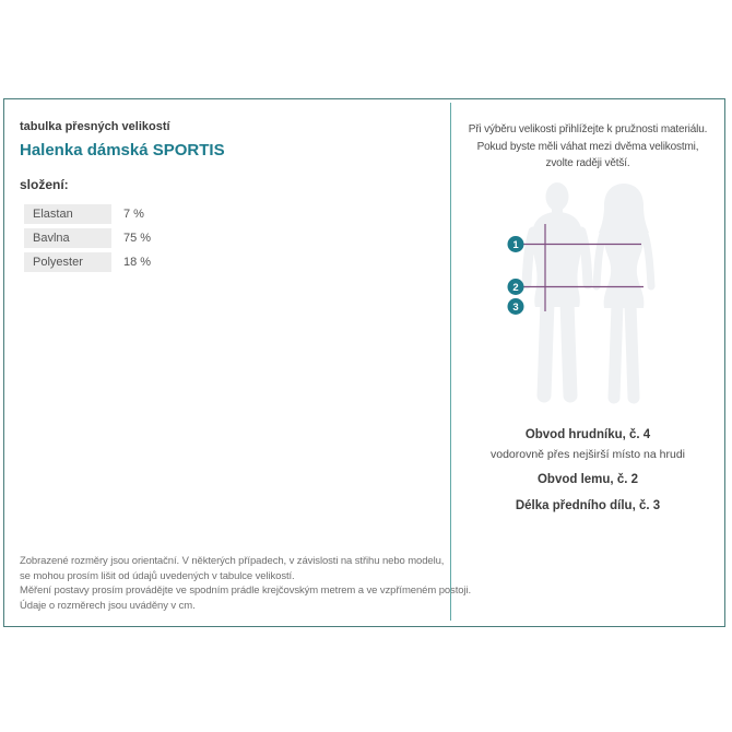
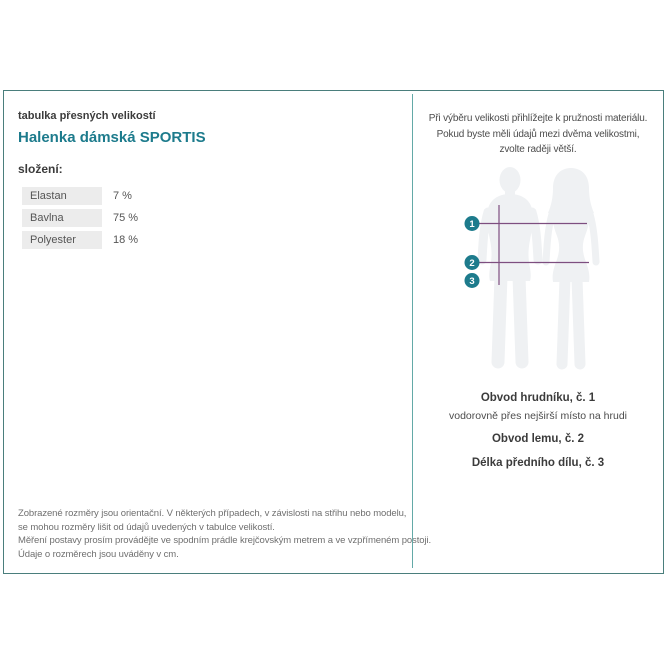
  tabulka přesných velikostí
  Halenka dámská SPORTIS
  složení:
  Elastan
  7 %
  Bavlna
  75 %
  Polyester
  18 %
  Zobrazené rozměry jsou orientační. V některých případech, v závislosti na střihu nebo modelu,
- se mohou prosím lišit od údajů uvedených v tabulce velikostí.
+ se mohou rozměry lišit od údajů uvedených v tabulce velikostí.
  Měření postavy prosím provádějte ve spodním prádle krejčovským metrem a ve vzpřímeném postoji.
  Údaje o rozměrech jsou uváděny v cm.
  Při výběru velikosti přihlížejte k pružnosti materiálu.
- Pokud byste měli váhat mezi dvěma velikostmi,
+ Pokud byste měli údajů mezi dvěma velikostmi,
  zvolte raději větší.
  1
  2
  3
- Obvod hrudníku, č. 4
+ Obvod hrudníku, č. 1
  vodorovně přes nejširší místo na hrudi
  Obvod lemu, č. 2
  Délka předního dílu, č. 3
